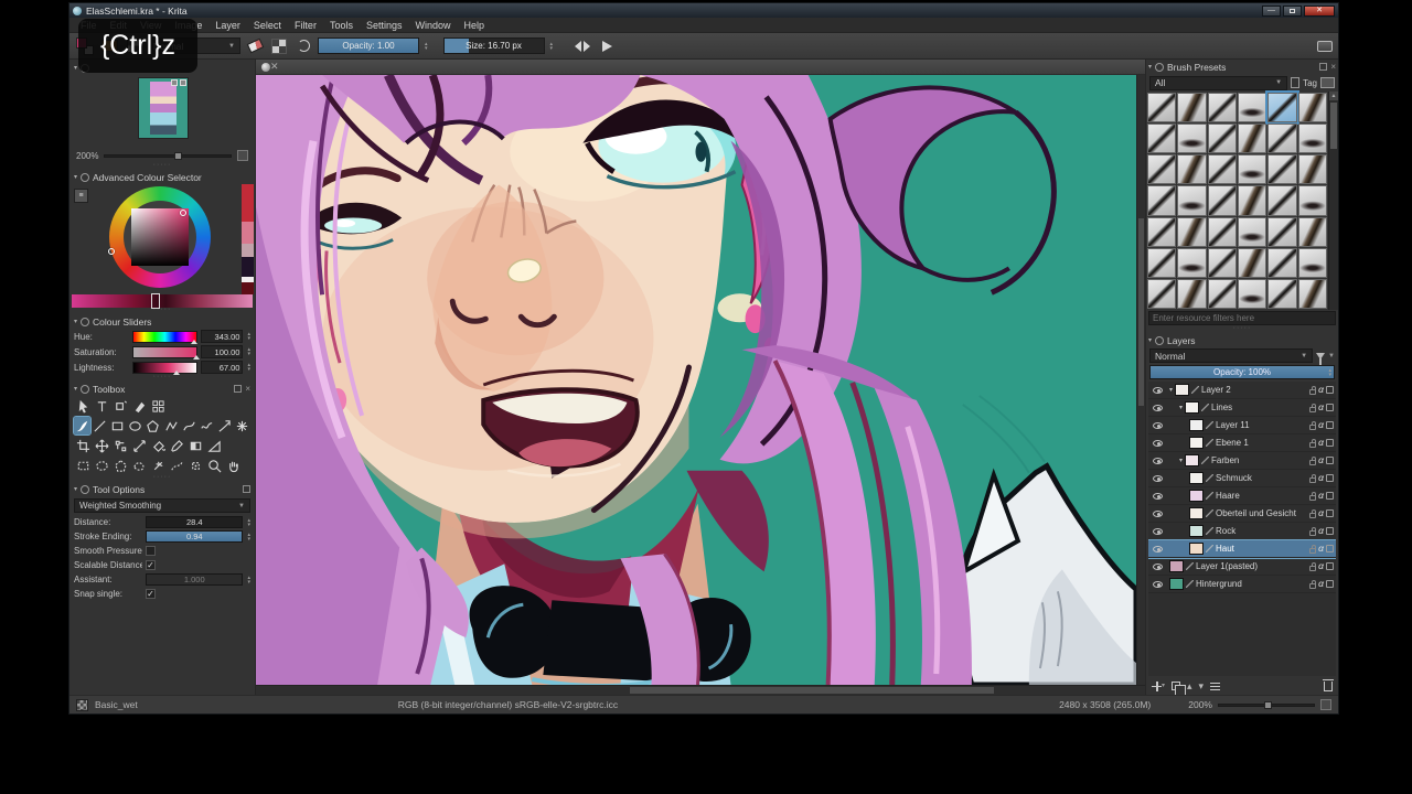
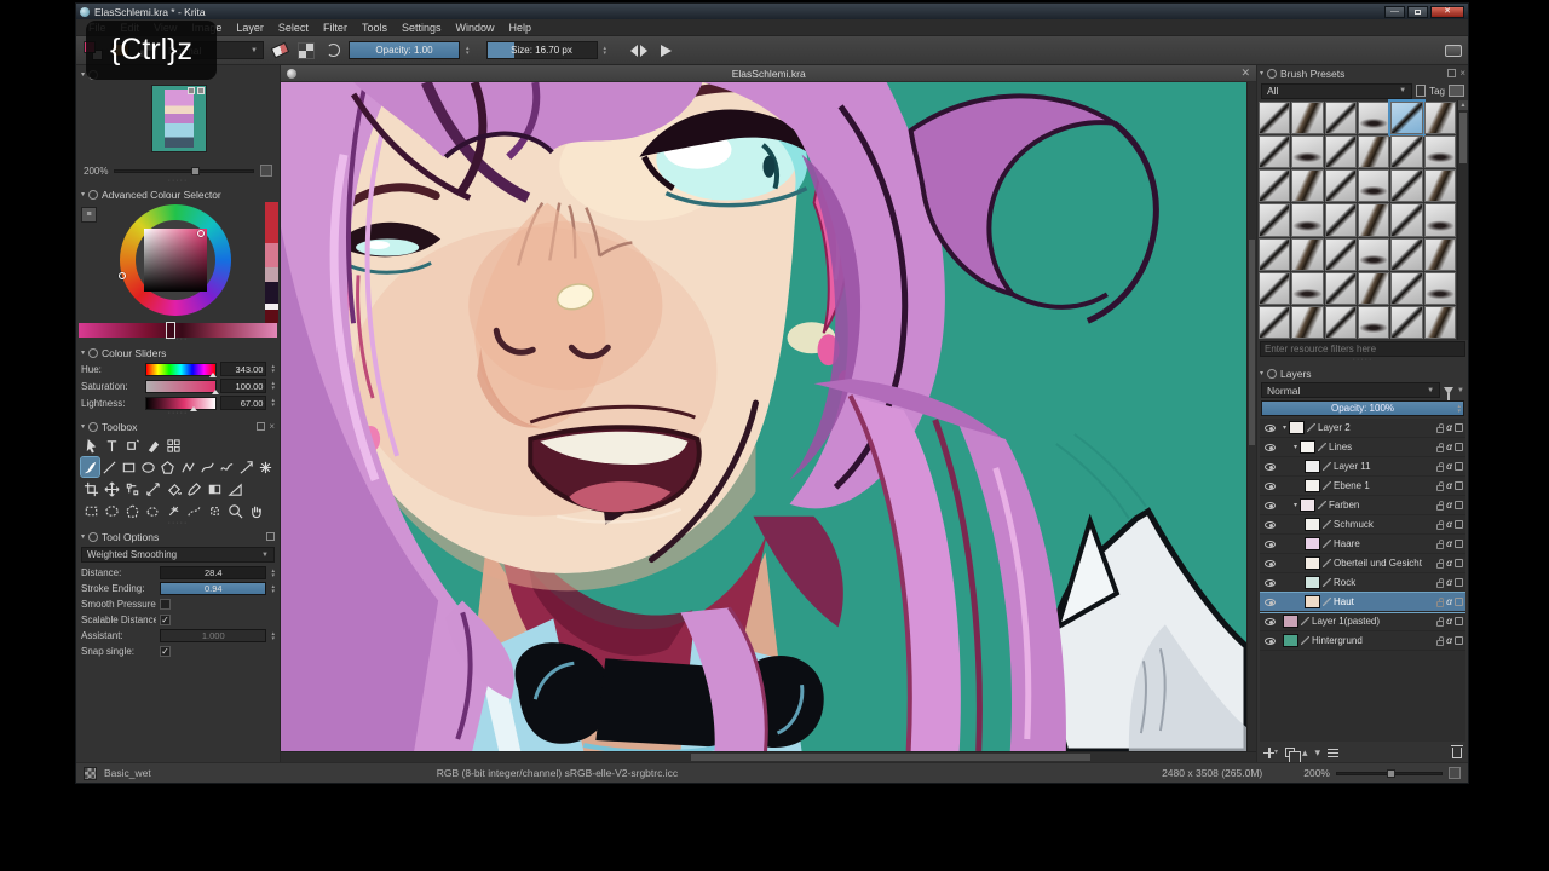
  ElasSchlemi.kra * - Krita
  File
  Image
  Layer
  Select
  Filter
  Tools
  Settings
  Window
  Help
  Normal
  Opacity: 1.00
  Size: 16.70 px
  200%
  Advanced Colour Selector
  Colour Sliders
  Hue:
  343.00
  Saturation:
  100.00
  Lightness:
  67.00
  Toolbox
  ×
  Tool Options
  Weighted Smoothing
  Distance:
  28.4
  Stroke Ending:
  0.94
  Smooth Pressure
  Scalable Distance
  ✓
  Assistant:
  1.000
  Snap single:
  ✓
+ ElasSchlemi.kra
  ✕
  Brush Presets
  ×
  All
  Tag
  Enter resource filters here
  Layers
  Normal
  Opacity: 100%
  Layer 2
  α
  Lines
  α
  Layer 11
  α
  Ebene 1
  α
  Farben
  α
  Schmuck
  α
  Haare
  α
  Oberteil und Gesicht
  α
  Rock
  α
  Haut
  α
  Layer 1(pasted)
  α
  Hintergrund
  α
  ▴
  ▾
  Basic_wet
  RGB (8-bit integer/channel) sRGB-elle-V2-srgbtrc.icc
  2480 x 3508 (265.0M)
  200%
  {Ctrl}z
